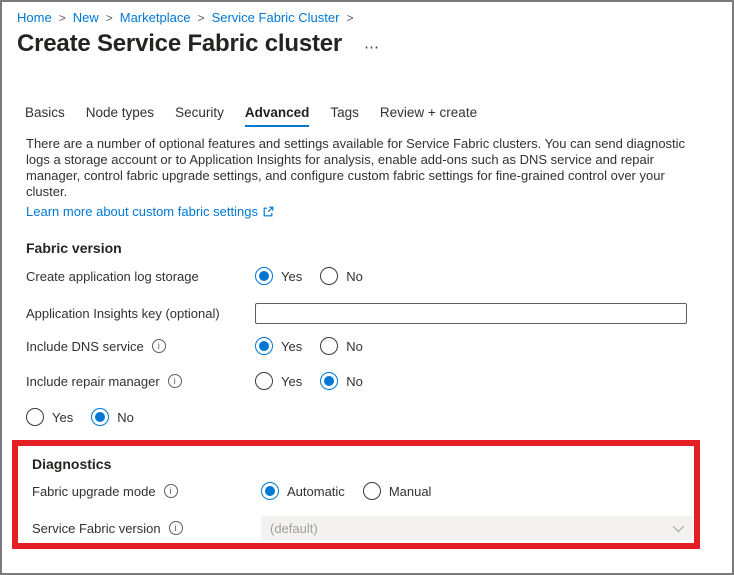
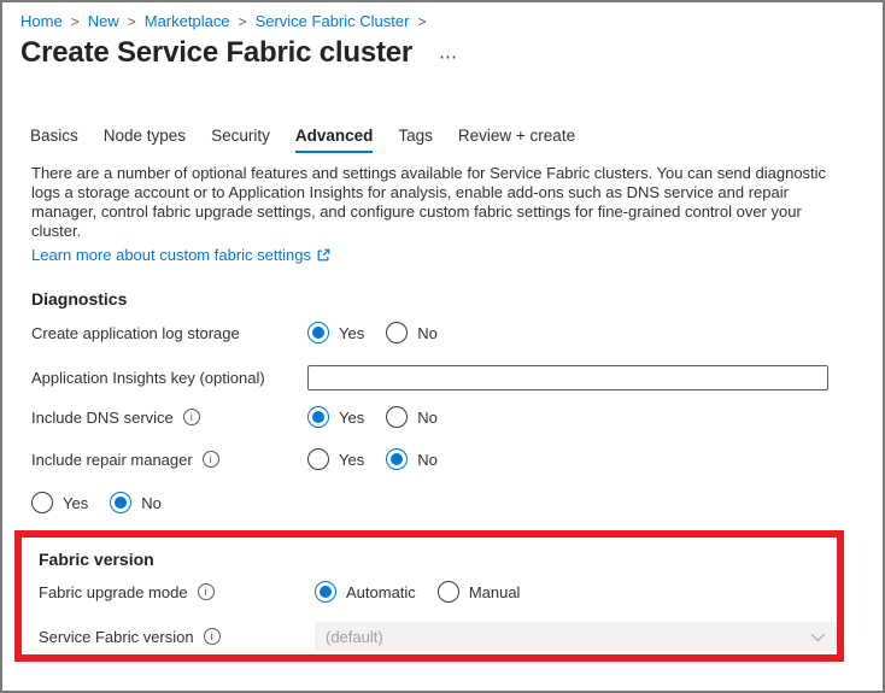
  Home
  >
  New
  >
  Marketplace
  >
  Service Fabric Cluster
  >
  Create Service Fabric cluster
  ⋯
  Basics
  Node types
  Security
  Advanced
  Tags
  Review + create
  There are a number of optional features and settings available for Service Fabric clusters. You can send diagnostic logs a storage account or to Application Insights for analysis, enable add-ons such as DNS service and repair manager, control fabric upgrade settings, and configure custom fabric settings for fine-grained control over your cluster.
  Learn more about custom fabric settings
- Fabric version
+ Diagnostics
  Create application log storage
  Yes
  No
  Application Insights key (optional)
  Include DNS service
  Yes
  No
  Include repair manager
  Yes
  No
  Yes
  No
- Diagnostics
+ Fabric version
  Fabric upgrade mode
  Automatic
  Manual
  Service Fabric version
  (default)
